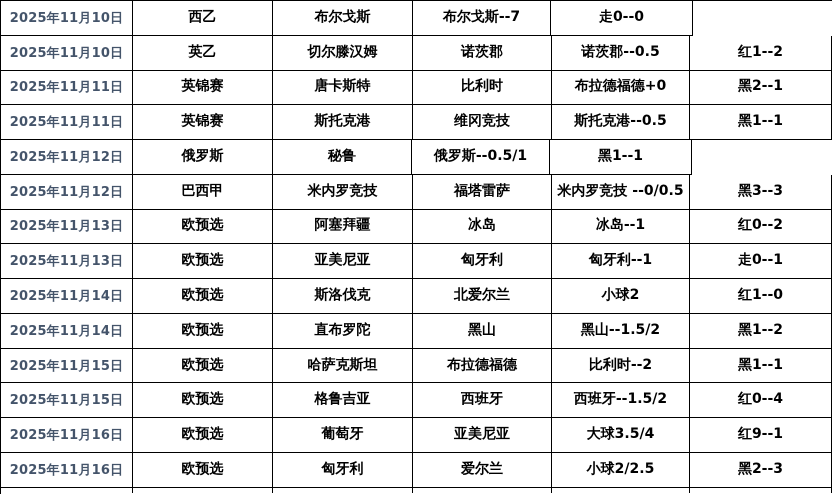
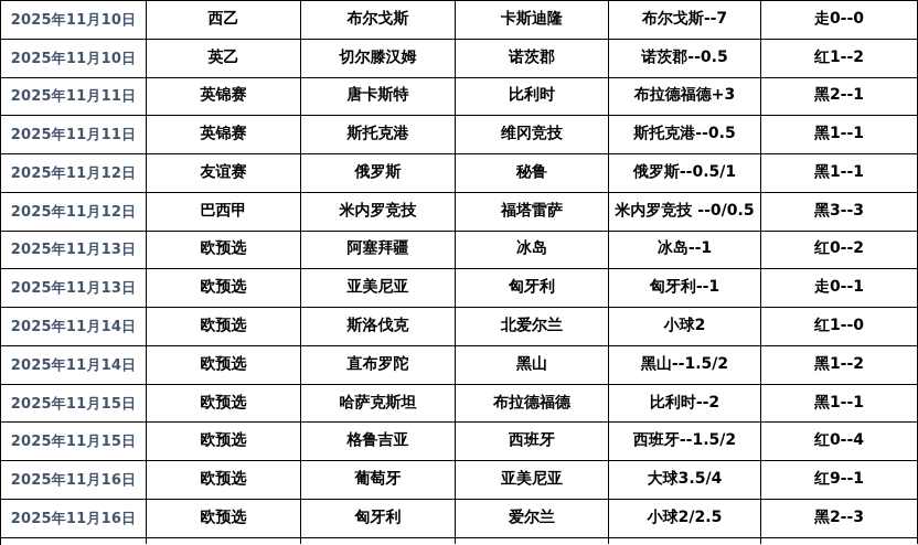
  2025年11月10日
  西乙
  布尔戈斯
+ 卡斯迪隆
  布尔戈斯--7
  走0--0
  2025年11月10日
  英乙
  切尔滕汉姆
  诺茨郡
  诺茨郡--0.5
  红1--2
  2025年11月11日
  英锦赛
  唐卡斯特
  比利时
- 布拉德福德+0
+ 布拉德福德+3
  黑2--1
  2025年11月11日
  英锦赛
  斯托克港
  维冈竞技
  斯托克港--0.5
  黑1--1
  2025年11月12日
+ 友谊赛
  俄罗斯
  秘鲁
  俄罗斯--0.5/1
  黑1--1
  2025年11月12日
  巴西甲
  米内罗竞技
  福塔雷萨
  米内罗竞技 --0/0.5
  黑3--3
  2025年11月13日
  欧预选
  阿塞拜疆
  冰岛
  冰岛--1
  红0--2
  2025年11月13日
  欧预选
  亚美尼亚
  匈牙利
  匈牙利--1
  走0--1
  2025年11月14日
  欧预选
  斯洛伐克
  北爱尔兰
  小球2
  红1--0
  2025年11月14日
  欧预选
  直布罗陀
  黑山
  黑山--1.5/2
  黑1--2
  2025年11月15日
  欧预选
  哈萨克斯坦
  布拉德福德
  比利时--2
  黑1--1
  2025年11月15日
  欧预选
  格鲁吉亚
  西班牙
  西班牙--1.5/2
  红0--4
  2025年11月16日
  欧预选
  葡萄牙
  亚美尼亚
  大球3.5/4
  红9--1
  2025年11月16日
  欧预选
  匈牙利
  爱尔兰
  小球2/2.5
  黑2--3
